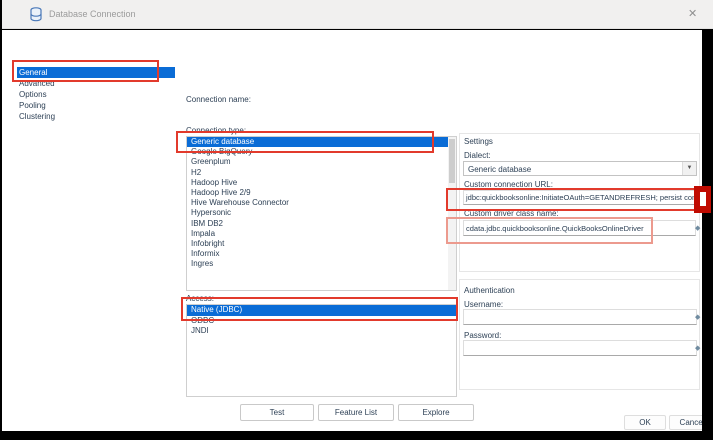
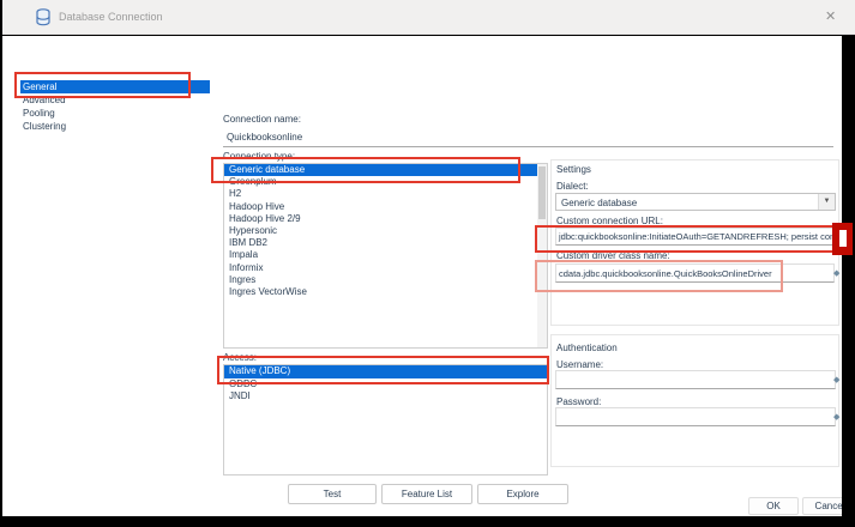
  Database Connection
  ✕
  General
  Advanced
- Options
  Pooling
  Clustering
  Connection name:
+ Quickbooksonline
  Connection type:
  Generic database
- Google BigQuery
  Greenplum
  H2
  Hadoop Hive
  Hadoop Hive 2/9
- Hive Warehouse Connector
  Hypersonic
  IBM DB2
  Impala
- Infobright
  Informix
  Ingres
+ Ingres VectorWise
  Access:
  Native (JDBC)
  ODBC
  JNDI
  Settings
  Dialect:
  Generic database
  Custom connection URL:
  jdbc:quickbooksonline:InitiateOAuth=GETANDREFRESH; persist co
  Custom driver class name:
  cdata.jdbc.quickbooksonline.QuickBooksOnlineDriver
  Authentication
  Username:
  Password:
  Test
  Feature List
  Explore
  OK
  Cance
